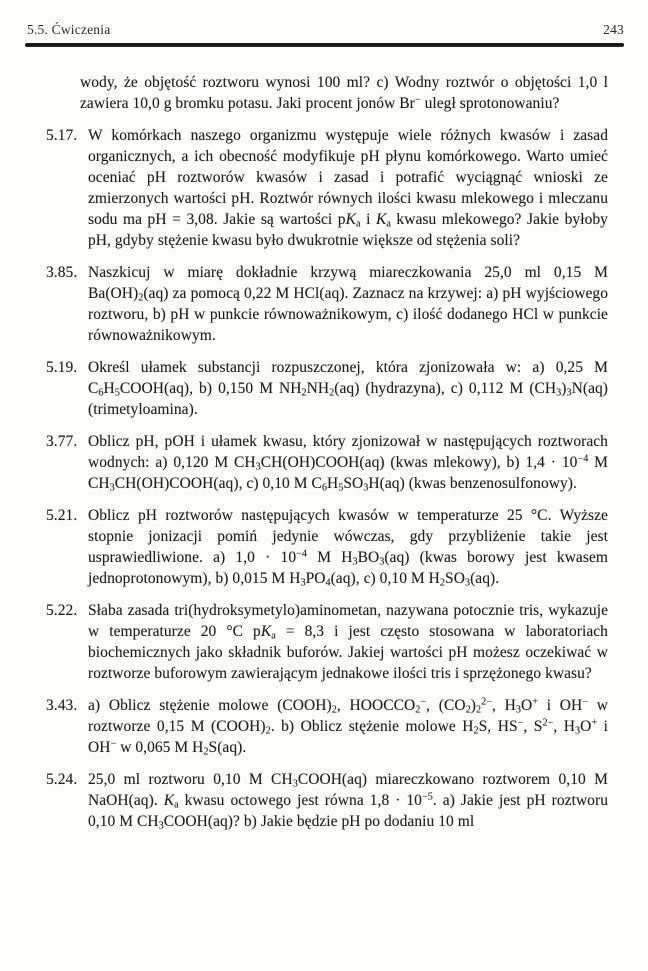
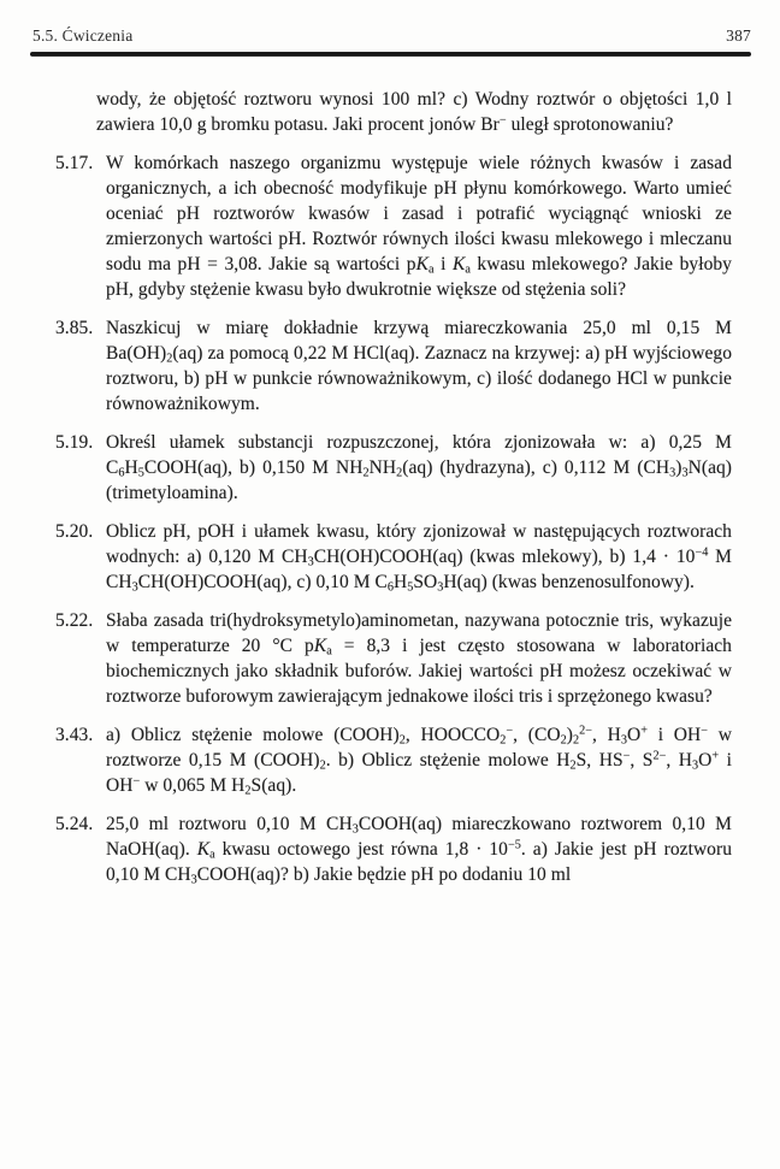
  5.5. Ćwiczenia
- 243
+ 387
  wody, że objętość roztworu wynosi 100 ml? c) Wodny roztwór o objętości 1,0 l zawiera 10,0 g bromku potasu. Jaki procent jonów Br− uległ sprotonowaniu?
  5.17.
  W komórkach naszego organizmu występuje wiele różnych kwasów i zasad organicznych, a ich obecność modyfikuje pH płynu komórkowego. Warto umieć oceniać pH roztworów kwasów i zasad i potrafić wyciągnąć wnioski ze zmierzonych wartości pH. Roztwór równych ilości kwasu mlekowego i mleczanu sodu ma pH = 3,08. Jakie są wartości pKa i Ka kwasu mlekowego? Jakie byłoby pH, gdyby stężenie kwasu było dwukrotnie większe od stężenia soli?
  3.85.
  Naszkicuj w miarę dokładnie krzywą miareczkowania 25,0 ml 0,15 M Ba(OH)2(aq) za pomocą 0,22 M HCl(aq). Zaznacz na krzywej: a) pH wyjściowego roztworu, b) pH w punkcie równoważnikowym, c) ilość dodanego HCl w punkcie równoważnikowym.
  5.19.
  Określ ułamek substancji rozpuszczonej, która zjonizowała w: a) 0,25 M C6H5COOH(aq), b) 0,150 M NH2NH2(aq) (hydrazyna), c) 0,112 M (CH3)3N(aq) (trimetyloamina).
- 3.77.
+ 5.20.
  Oblicz pH, pOH i ułamek kwasu, który zjonizował w następujących roztworach wodnych: a) 0,120 M CH3CH(OH)COOH(aq) (kwas mlekowy), b) 1,4 · 10−4 M CH3CH(OH)COOH(aq), c) 0,10 M C6H5SO3H(aq) (kwas benzenosulfonowy).
- 5.21.
- Oblicz pH roztworów następujących kwasów w temperaturze 25 °C. Wyższe stopnie jonizacji pomiń jedynie wówczas, gdy przybliżenie takie jest usprawiedliwione. a) 1,0 · 10−4 M H3BO3(aq) (kwas borowy jest kwasem jednoprotonowym), b) 0,015 M H3PO4(aq), c) 0,10 M H2SO3(aq).
  5.22.
  Słaba zasada tri(hydroksymetylo)aminometan, nazywana potocznie tris, wykazuje w temperaturze 20 °C pKa = 8,3 i jest często stosowana w laboratoriach biochemicznych jako składnik buforów. Jakiej wartości pH możesz oczekiwać w roztworze buforowym zawierającym jednakowe ilości tris i sprzężonego kwasu?
  3.43.
  a) Oblicz stężenie molowe (COOH)2, HOOCCO2−, (CO2)22−, H3O+ i OH− w roztworze 0,15 M (COOH)2. b) Oblicz stężenie molowe H2S, HS−, S2−, H3O+ i OH− w 0,065 M H2S(aq).
  5.24.
  25,0 ml roztworu 0,10 M CH3COOH(aq) miareczkowano roztworem 0,10 M NaOH(aq). Ka kwasu octowego jest równa 1,8 · 10−5. a) Jakie jest pH roztworu 0,10 M CH3COOH(aq)? b) Jakie będzie pH po dodaniu 10 ml
